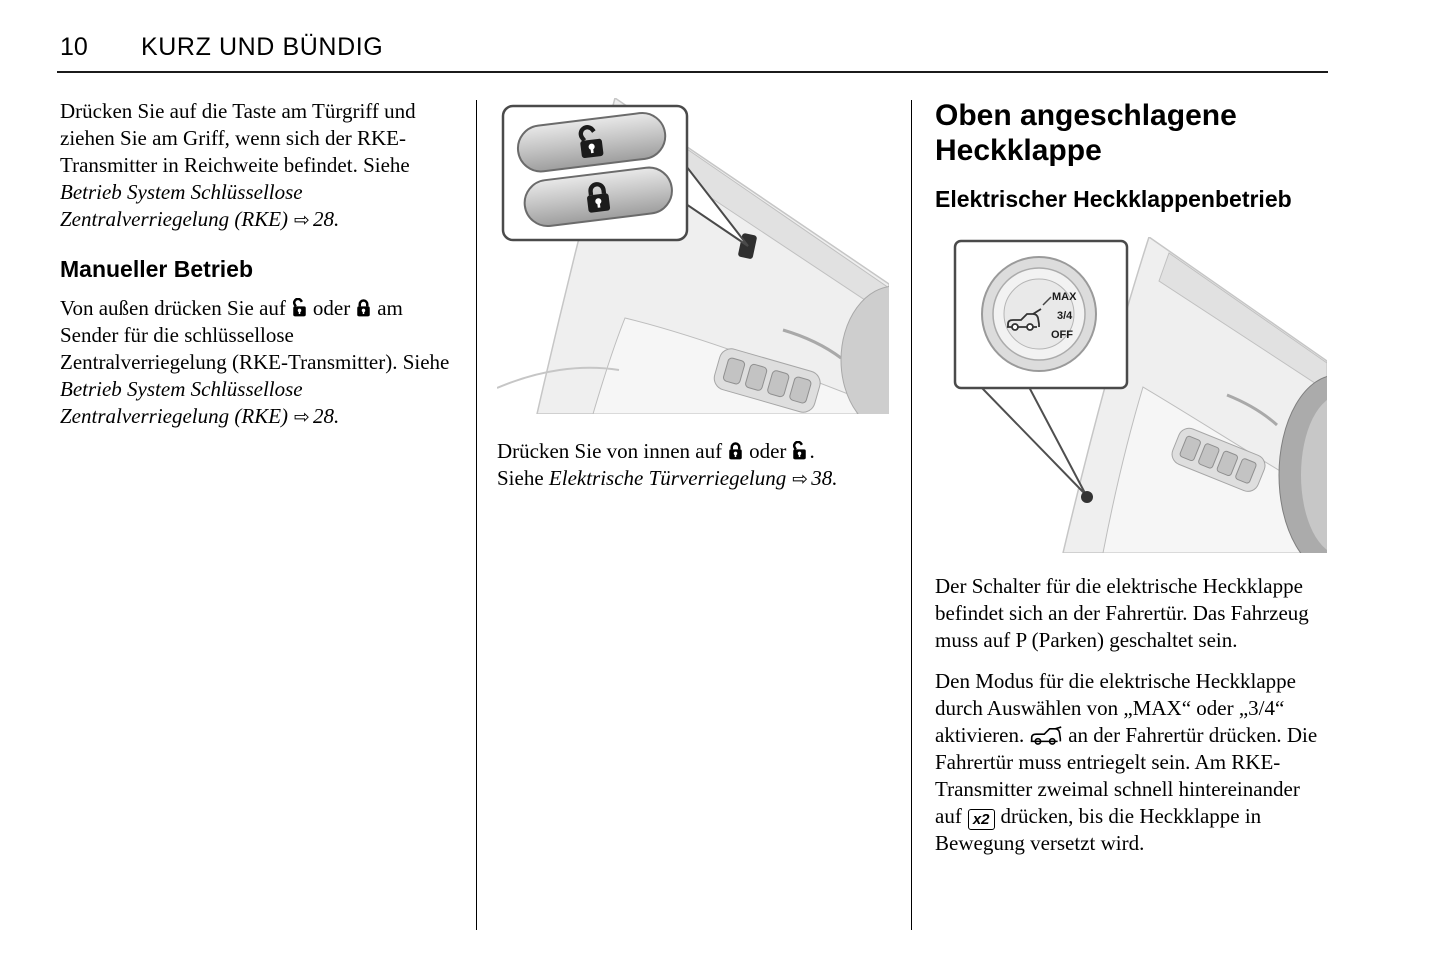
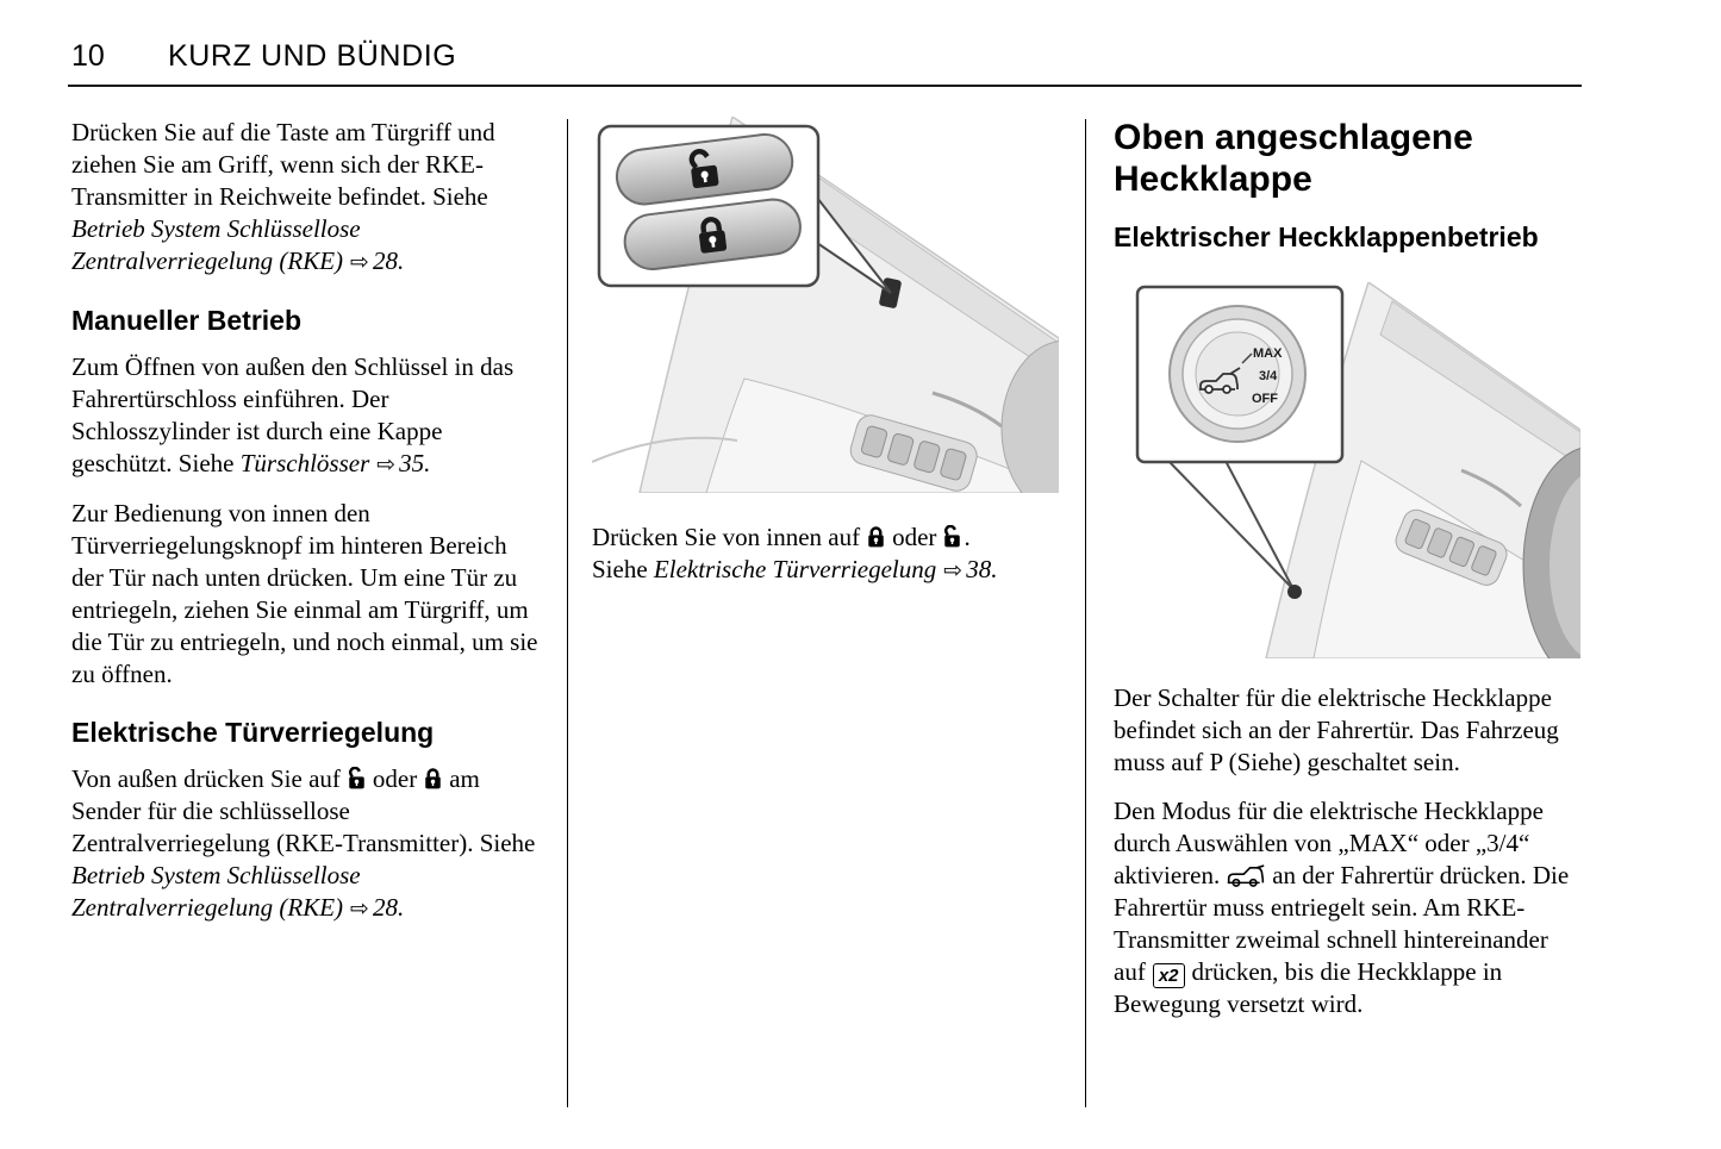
  10
  KURZ UND BÜNDIG
  Drücken Sie auf die Taste am Türgriff und ziehen Sie am Griff, wenn sich der RKE-Transmitter in Reichweite befindet. Siehe Betrieb System Schlüssellose Zentralverriegelung (RKE) ⇨ 28.
  Manueller Betrieb
+ Zum Öffnen von außen den Schlüssel in das Fahrertürschloss einführen. Der Schlosszylinder ist durch eine Kappe geschützt. Siehe Türschlösser ⇨ 35.
+ Zur Bedienung von innen den Türverriegelungsknopf im hinteren Bereich der Tür nach unten drücken. Um eine Tür zu entriegeln, ziehen Sie einmal am Türgriff, um die Tür zu entriegeln, und noch einmal, um sie zu öffnen.
+ Elektrische Türverriegelung
  Von außen drücken Sie auf oder am Sender für die schlüssellose Zentralverriegelung (RKE-Transmitter). Siehe Betrieb System Schlüssellose Zentralverriegelung (RKE) ⇨ 28.
  Drücken Sie von innen auf oder .
  Siehe Elektrische Türverriegelung ⇨ 38.
  Oben angeschlagene Heckklappe
  Elektrischer Heckklappenbetrieb
  MAX
  3/4
  OFF
- Der Schalter für die elektrische Heckklappe befindet sich an der Fahrertür. Das Fahrzeug muss auf P (Parken) geschaltet sein.
+ Der Schalter für die elektrische Heckklappe befindet sich an der Fahrertür. Das Fahrzeug muss auf P (Siehe) geschaltet sein.
  Den Modus für die elektrische Heckklappe durch Auswählen von „MAX“ oder „3/4“ aktivieren. an der Fahrertür drücken. Die Fahrertür muss entriegelt sein. Am RKE-Transmitter zweimal schnell hintereinander auf x2 drücken, bis die Heckklappe in Bewegung versetzt wird.
